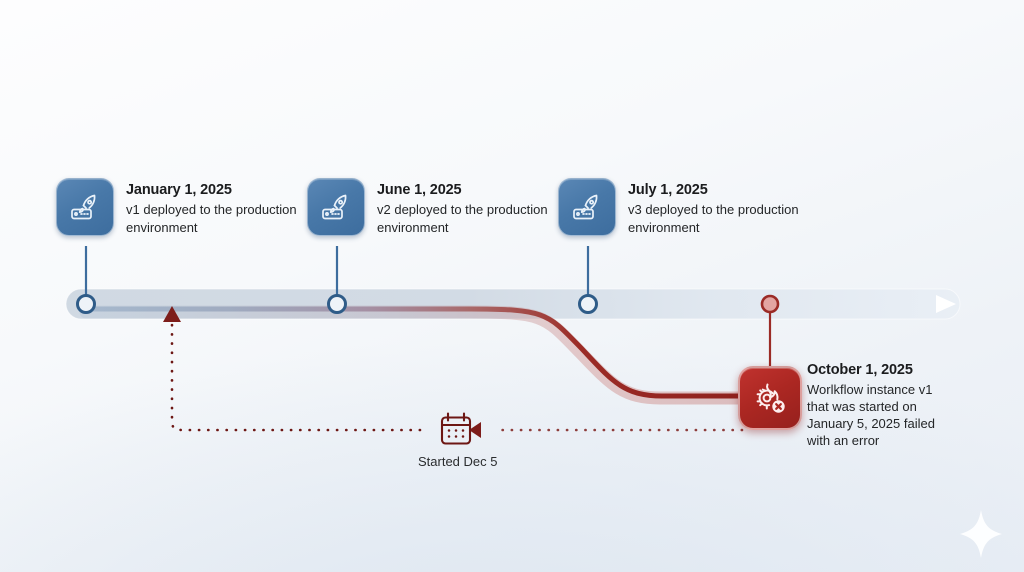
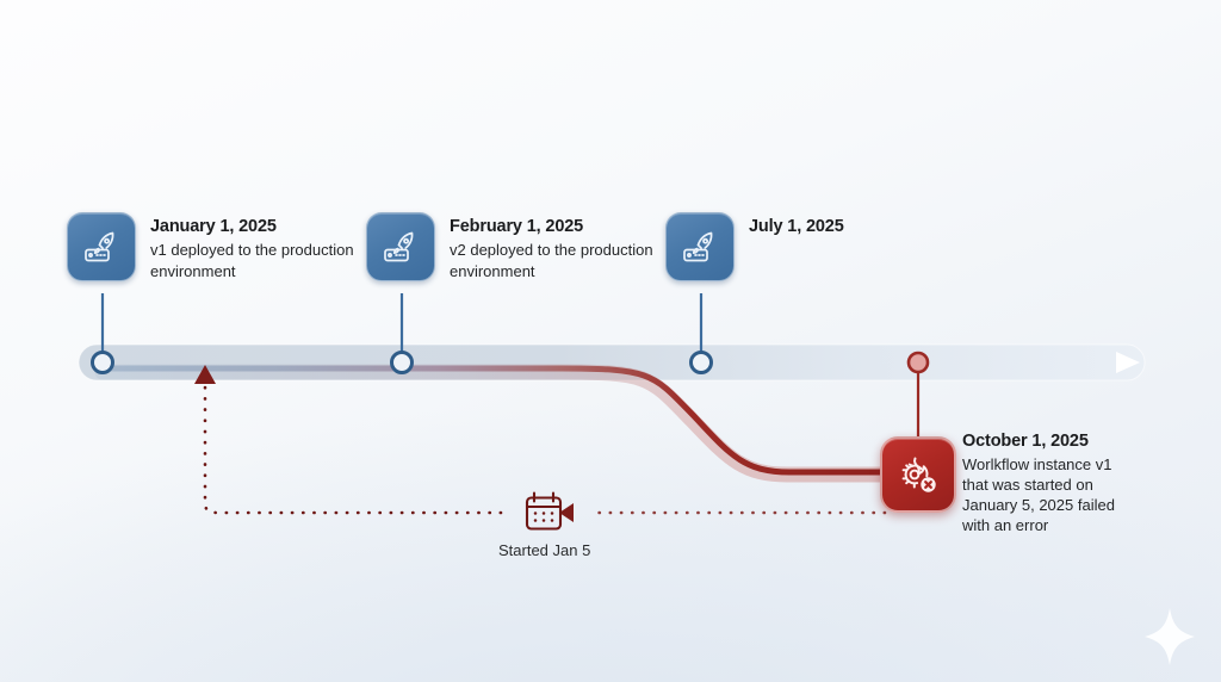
  January 1, 2025
  v1 deployed to the production environment
- June 1, 2025
+ February 1, 2025
  v2 deployed to the production environment
  July 1, 2025
- v3 deployed to the production environment
  October 1, 2025
  Worlkflow instance v1 that was started on January 5, 2025 failed with an error
- Started Dec 5
+ Started Jan 5
